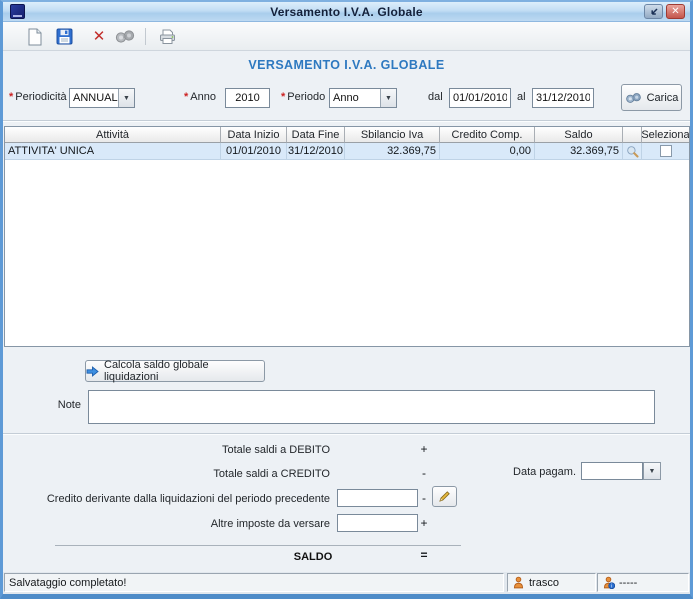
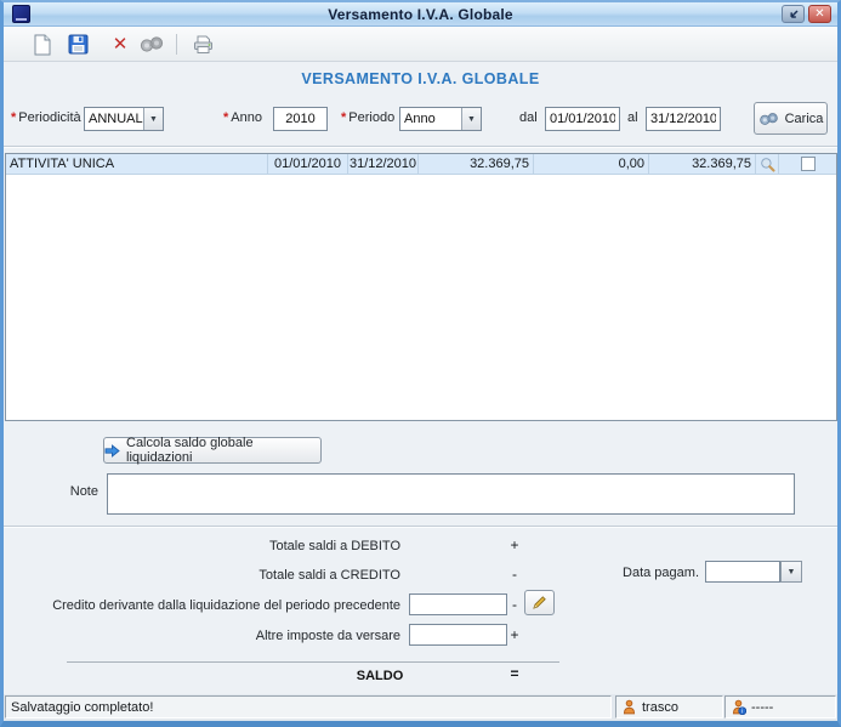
  Versamento I.V.A. Globale
  ✕
  ✕
  VERSAMENTO I.V.A. GLOBALE
  * Periodicità
  ANNUAL
  * Anno
  2010
  * Periodo
  Anno
  dal
  01/01/2010
  al
  31/12/2010
  Carica
- Attività
- Data Inizio
- Data Fine
- Sbilancio Iva
- Credito Comp.
- Saldo
- Seleziona
  ATTIVITA' UNICA
  01/01/2010
  31/12/2010
  32.369,75
  0,00
  32.369,75
  Calcola saldo globale liquidazioni
  Note
  Totale saldi a DEBITO
  +
  Totale saldi a CREDITO
  -
  Data pagam.
- Credito derivante dalla liquidazioni del periodo precedente
+ Credito derivante dalla liquidazione del periodo precedente
  -
  Altre imposte da versare
  +
  SALDO
  =
  Salvataggio completato!
  trasco
  -----
